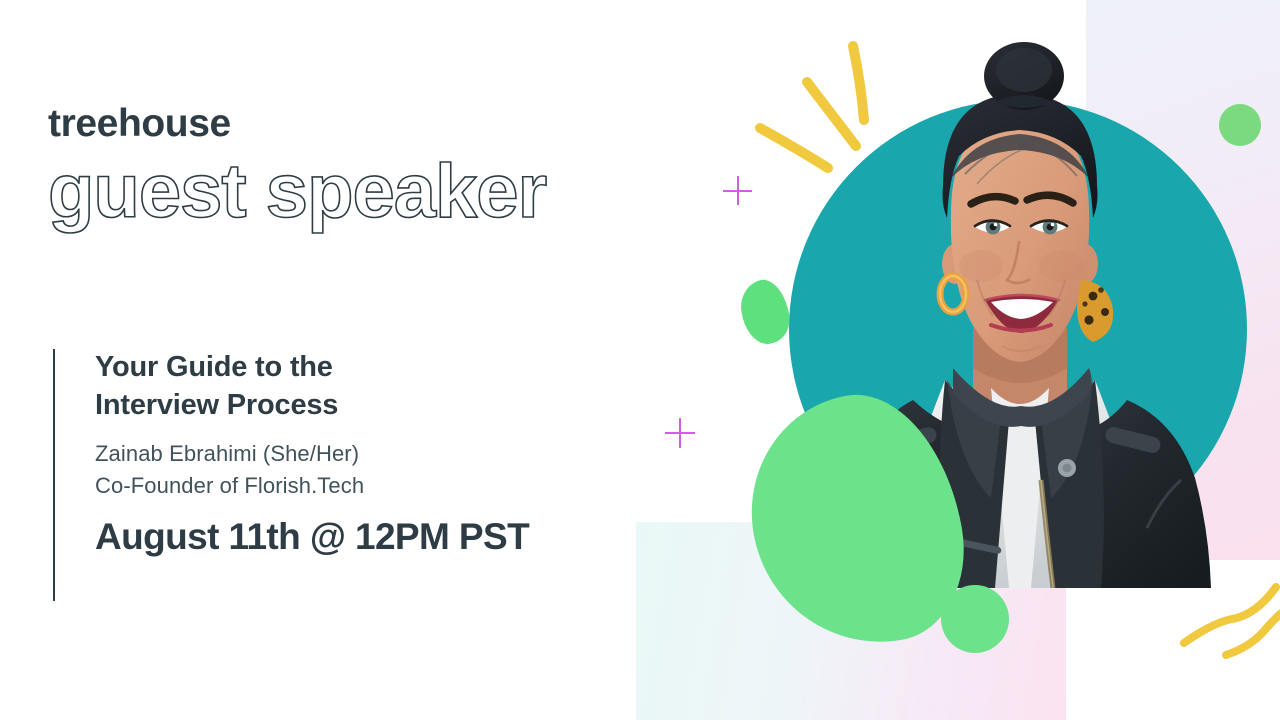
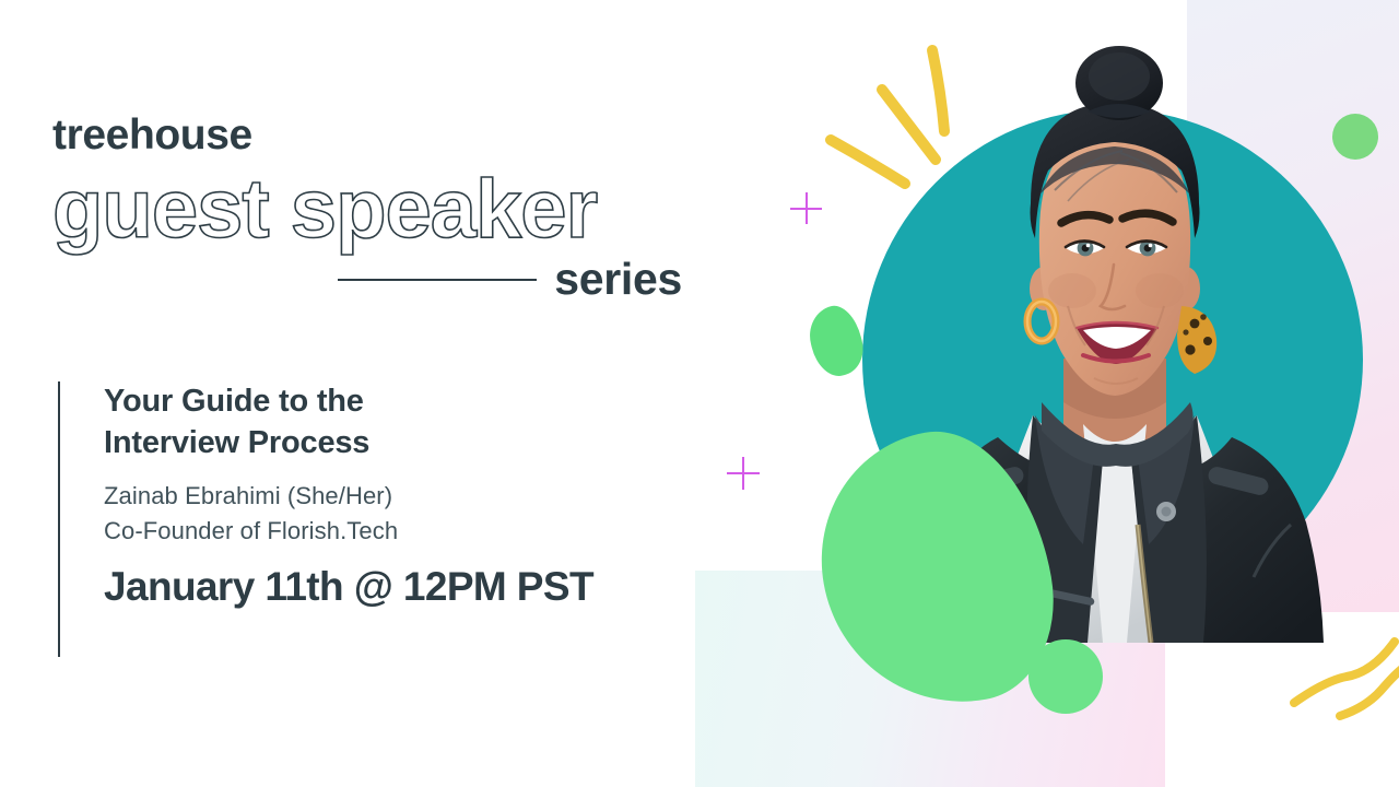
  treehouse
  guest speaker
+ series
  Your Guide to the
  Interview Process
  Zainab Ebrahimi (She/Her)
  Co-Founder of Florish.Tech
- August 11th @ 12PM PST
+ January 11th @ 12PM PST
